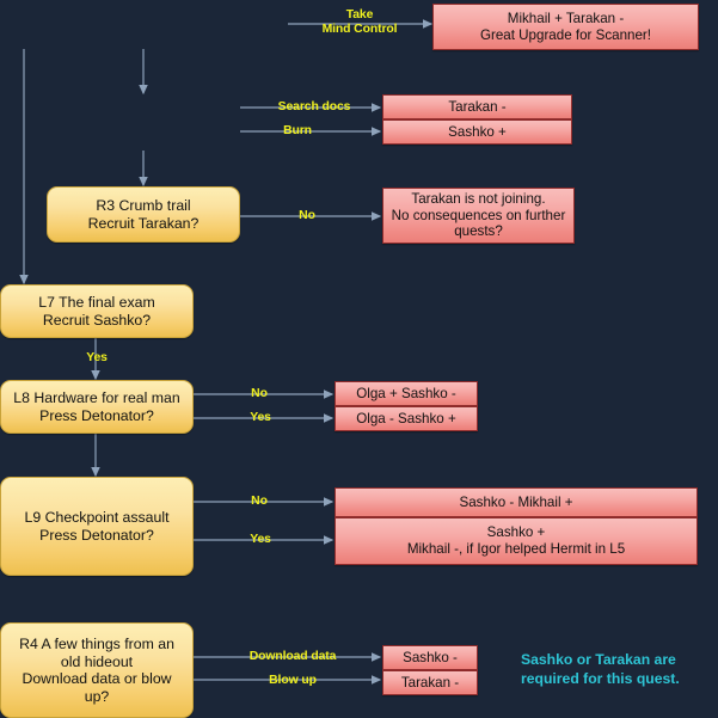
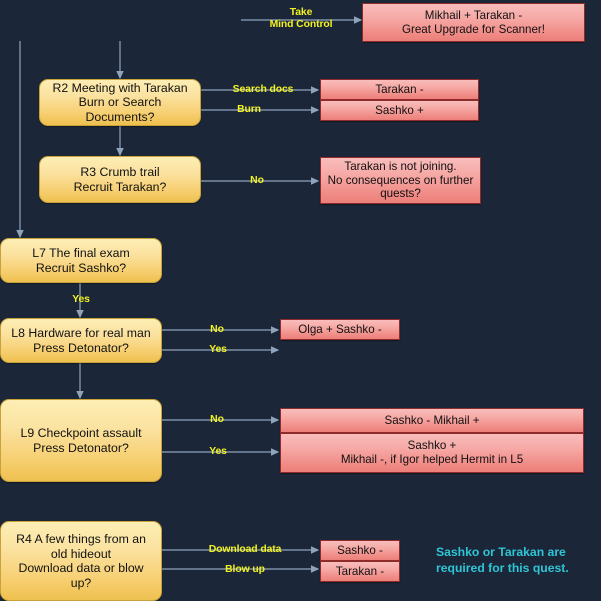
+ R2 Meeting with Tarakan
+ Burn or Search Documents?
  R3 Crumb trail
  Recruit Tarakan?
  L7 The final exam
  Recruit Sashko?
  L8 Hardware for real man
  Press Detonator?
  L9 Checkpoint assault
  Press Detonator?
  R4 A few things from an old hideout
  Download data or blow up?
  Mikhail + Tarakan -
  Great Upgrade for Scanner!
  Tarakan -
  Sashko +
  Tarakan is not joining.
  No consequences on further quests?
  Olga + Sashko -
- Olga - Sashko +
  Sashko - Mikhail +
  Sashko +
  Mikhail -, if Igor helped Hermit in L5
  Sashko -
  Tarakan -
  Take
  Mind Control
  Search docs
  Burn
  No
  Yes
  No
  Yes
  No
  Yes
  Download data
  Blow up
  Sashko or Tarakan are
  required for this quest.
